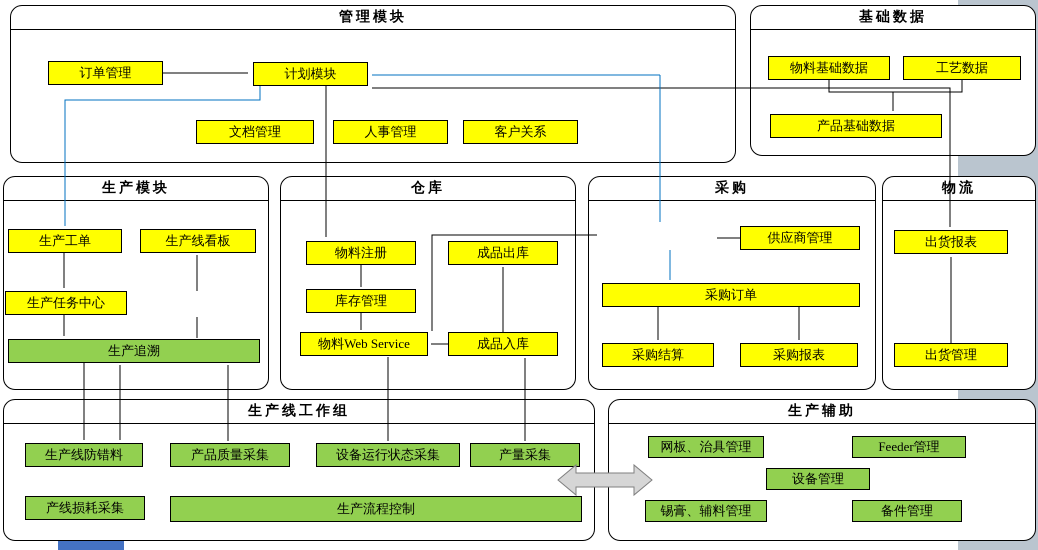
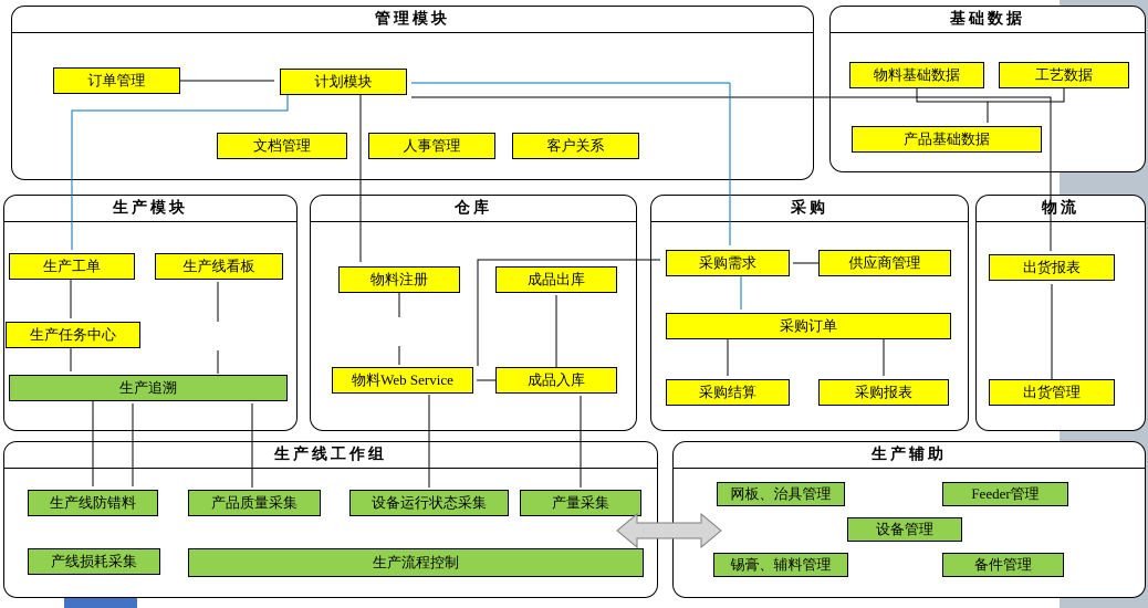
  管理模块
  基础数据
  生产模块
  仓库
  采购
  生产线工作组
  生产辅助
  订单管理
  计划模块
  文档管理
  人事管理
  客户关系
  物料基础数据
  工艺数据
  产品基础数据
  生产工单
  生产线看板
  生产任务中心
  生产追溯
  物料注册
  成品出库
- 库存管理
  物料Web Service
  成品入库
+ 采购需求
  供应商管理
  采购订单
  采购结算
  采购报表
  出货报表
  出货管理
  生产线防错料
  产品质量采集
  设备运行状态采集
  产量采集
  产线损耗采集
  生产流程控制
  网板、治具管理
  Feeder管理
  设备管理
  锡膏、辅料管理
  备件管理
